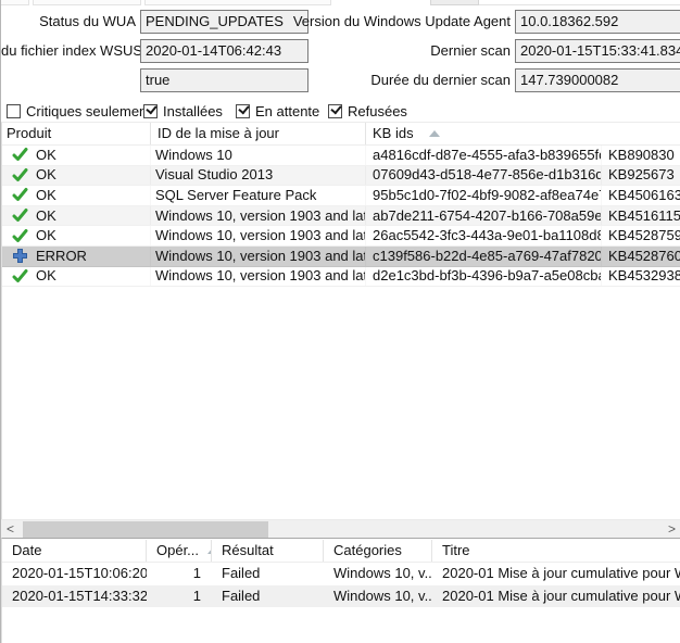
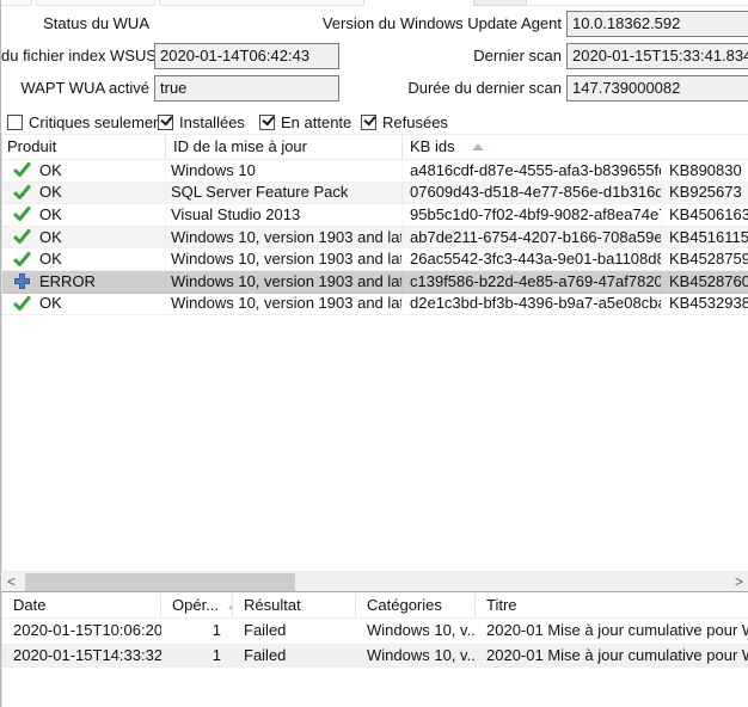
  Status du WUA
- PENDING_UPDATES
  du fichier index WSUS
  2020-01-14T06:42:43
+ WAPT WUA activé
  true
  Version du Windows Update Agent
  10.0.18362.592
  Dernier scan
  2020-01-15T15:33:41.83
  Durée du dernier scan
  147.739000082
  Critiques seuleme
  Installées
  En attente
  Refusées
  Produit
  ID de la mise à jour
  KB ids
  OK
  Windows 10
  a4816cdf-d87e-4555-afa3-b839655f
  KB890830
  OK
- Visual Studio 2013
+ SQL Server Feature Pack
  07609d43-d518-4e77-856e-d1b316d
  KB925673
  OK
- SQL Server Feature Pack
+ Visual Studio 2013
  95b5c1d0-7f02-4bf9-9082-af8ea74e
  KB4506163
  OK
  Windows 10, version 1903 and lat
  ab7de211-6754-4207-b166-708a59e
  KB4516115
  OK
  Windows 10, version 1903 and lat
  26ac5542-3fc3-443a-9e01-ba1108d8
  KB4528759
  ERROR
  Windows 10, version 1903 and lat
  c139f586-b22d-4e85-a769-47af7820
  KB4528760
  OK
  Windows 10, version 1903 and lat
  d2e1c3bd-bf3b-4396-b9a7-a5e08cb
  KB4532938
  <
  >
  Date
  Opér...
  Résultat
  Catégories
  Titre
  2020-01-15T10:06:20
  1
  Failed
  Windows 10, v..
  2020-01 Mise à jour cumulative pour
  2020-01-15T14:33:32
  1
  Failed
  Windows 10, v..
  2020-01 Mise à jour cumulative pour
